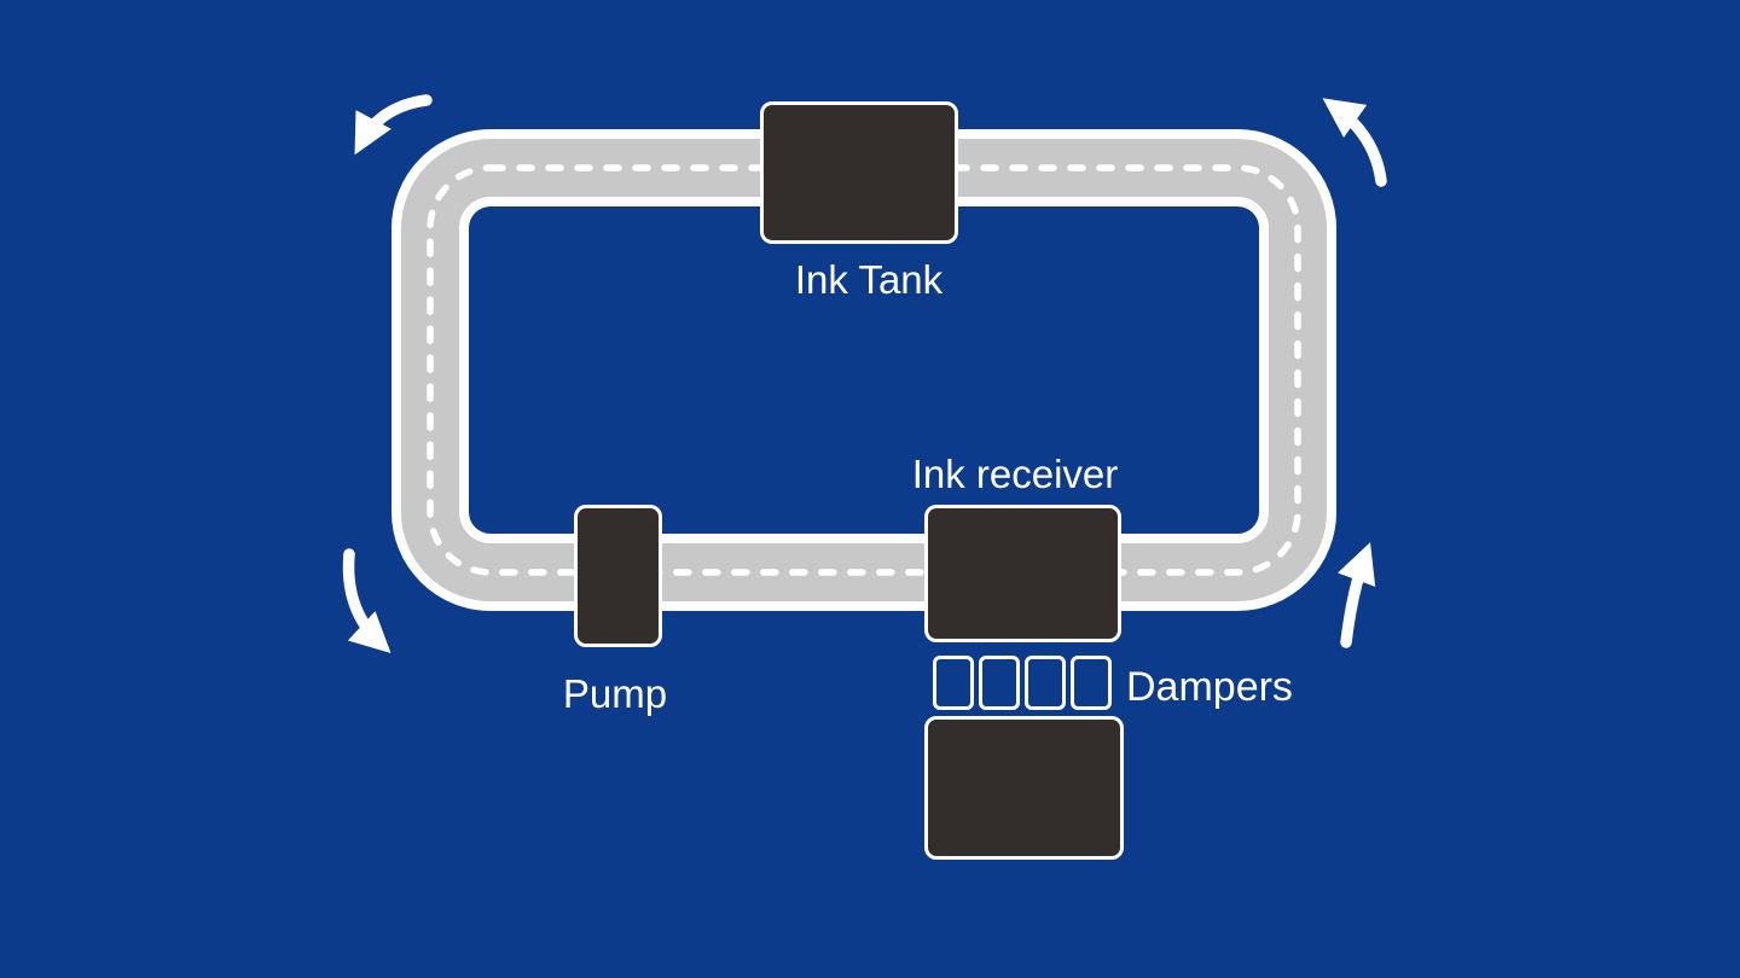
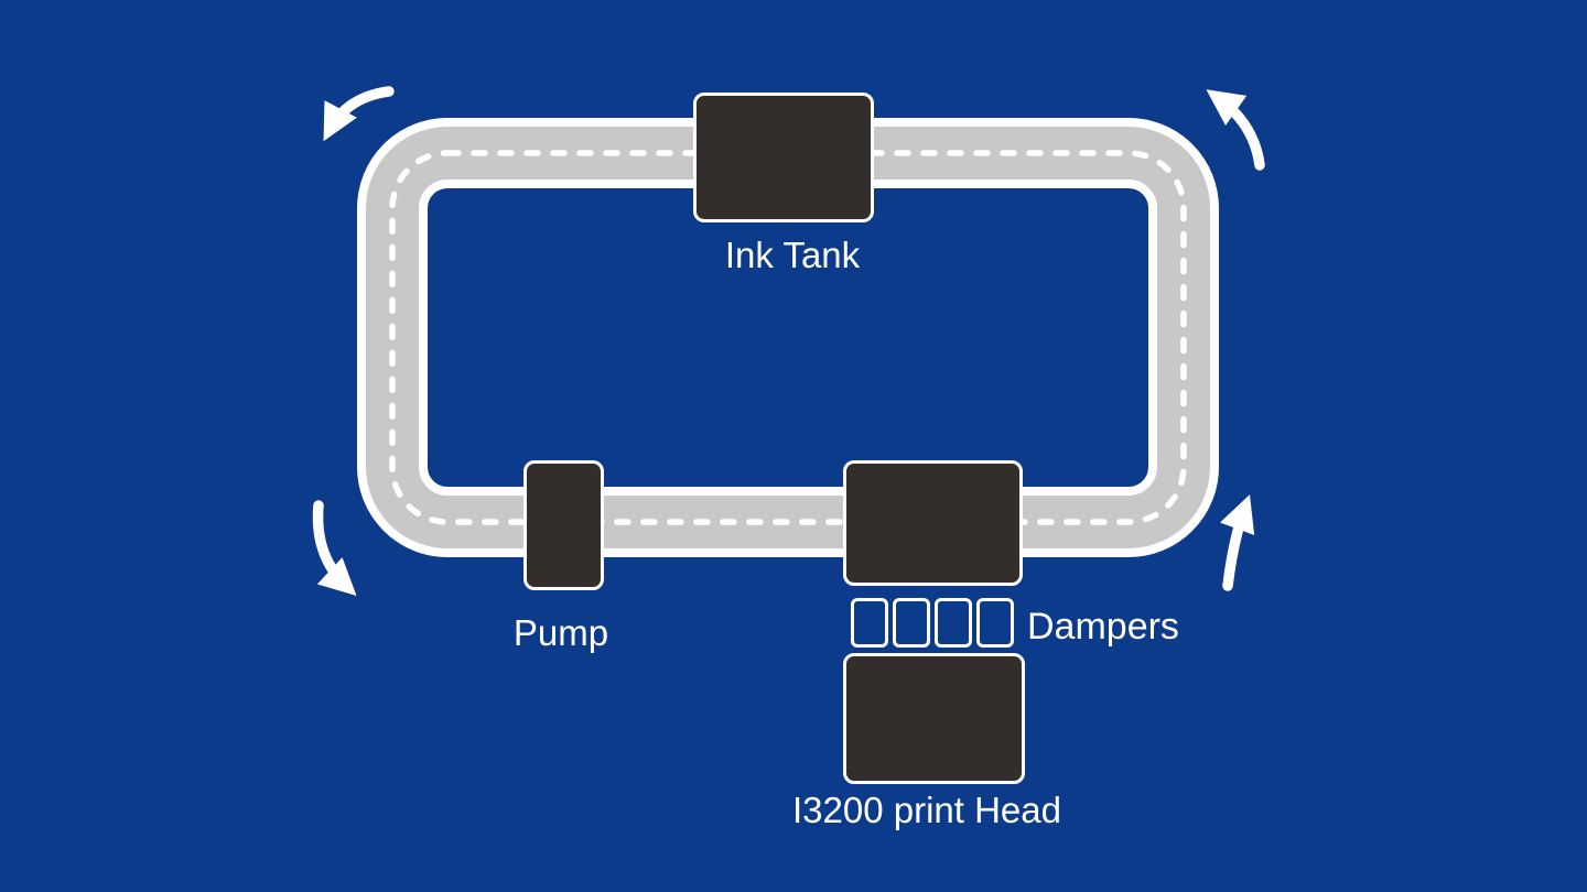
  Ink Tank
- Ink receiver
  Pump
  Dampers
+ I3200 print Head
